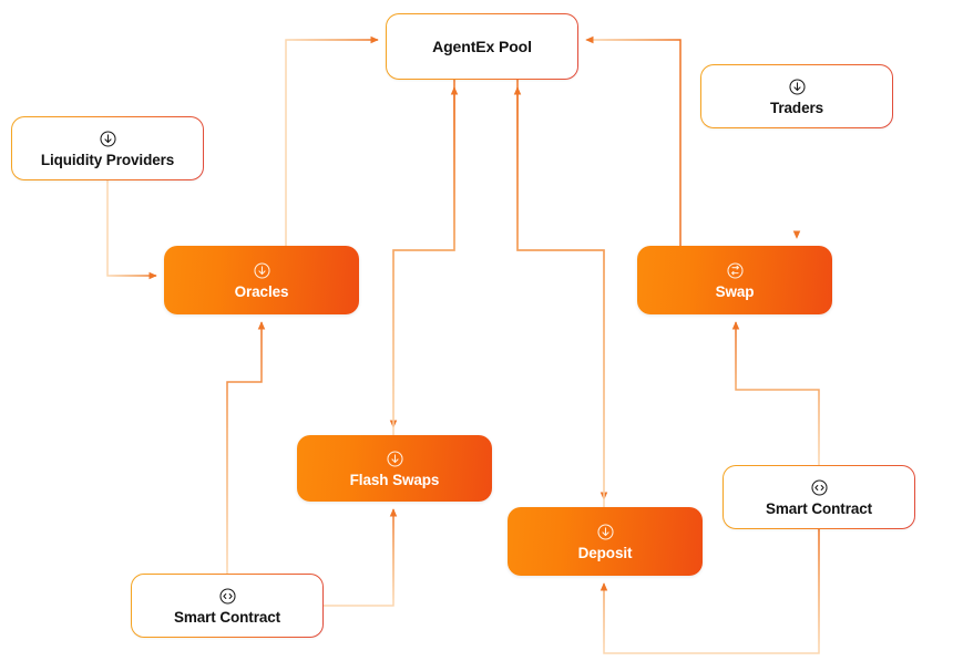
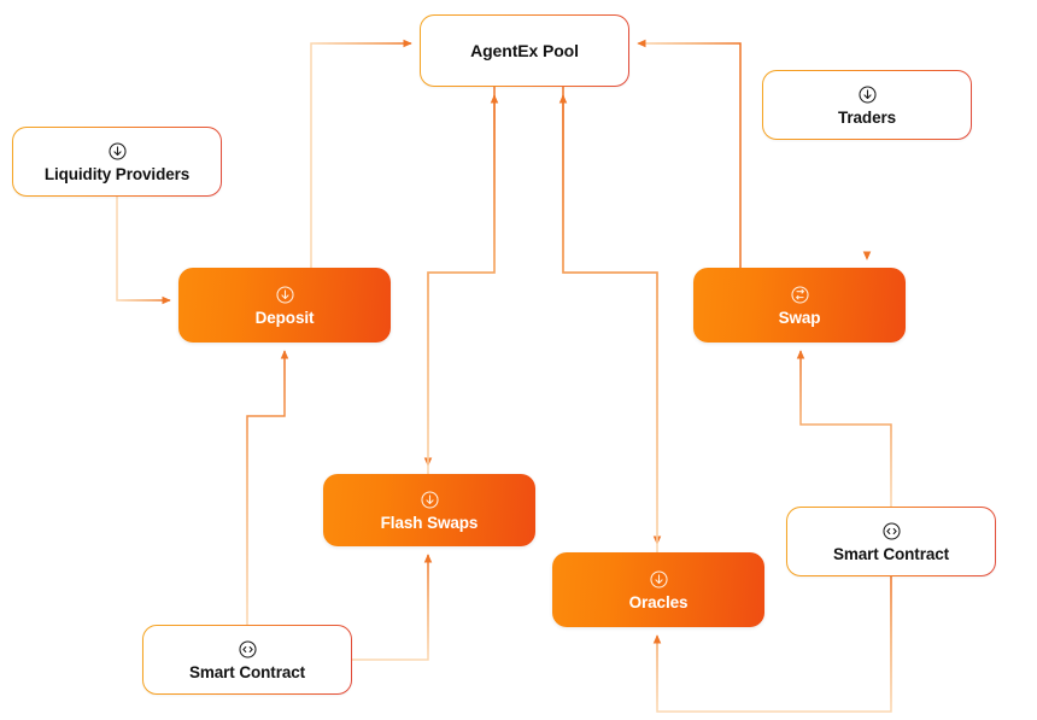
  AgentEx Pool
  Traders
  Liquidity Providers
- Oracles
+ Deposit
  Swap
  Flash Swaps
- Deposit
+ Oracles
  Smart Contract
  Smart Contract
